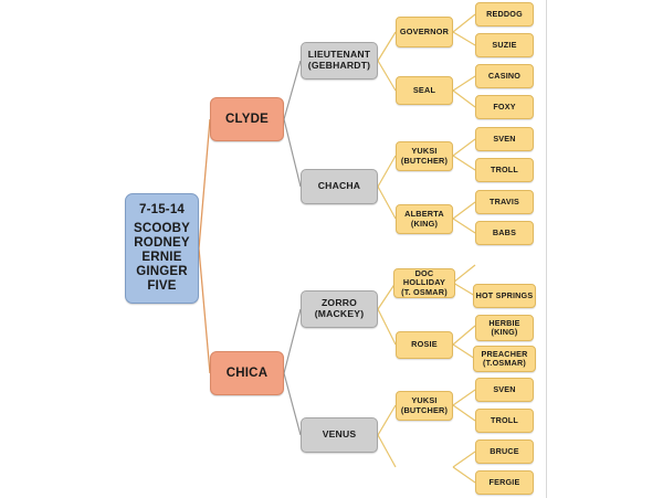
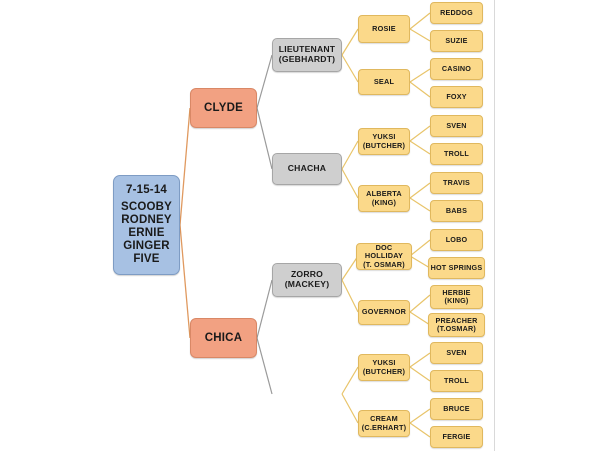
  7-15-14
  SCOOBY
  RODNEY
  ERNIE
  GINGER
  FIVE
  CLYDE
  CHICA
  LIEUTENANT
  (GEBHARDT)
  CHACHA
  ZORRO
  (MACKEY)
- VENUS
- GOVERNOR
+ ROSIE
  SEAL
  YUKSI
  (BUTCHER)
  ALBERTA
  (KING)
  DOC HOLLIDAY
  (T. OSMAR)
- ROSIE
+ GOVERNOR
  YUKSI
  (BUTCHER)
+ CREAM
+ (C.ERHART)
  REDDOG
  SUZIE
  CASINO
  FOXY
  SVEN
  TROLL
  TRAVIS
  BABS
+ LOBO
  HOT SPRINGS
  HERBIE
  (KING)
  PREACHER
  (T.OSMAR)
  SVEN
  TROLL
  BRUCE
  FERGIE
